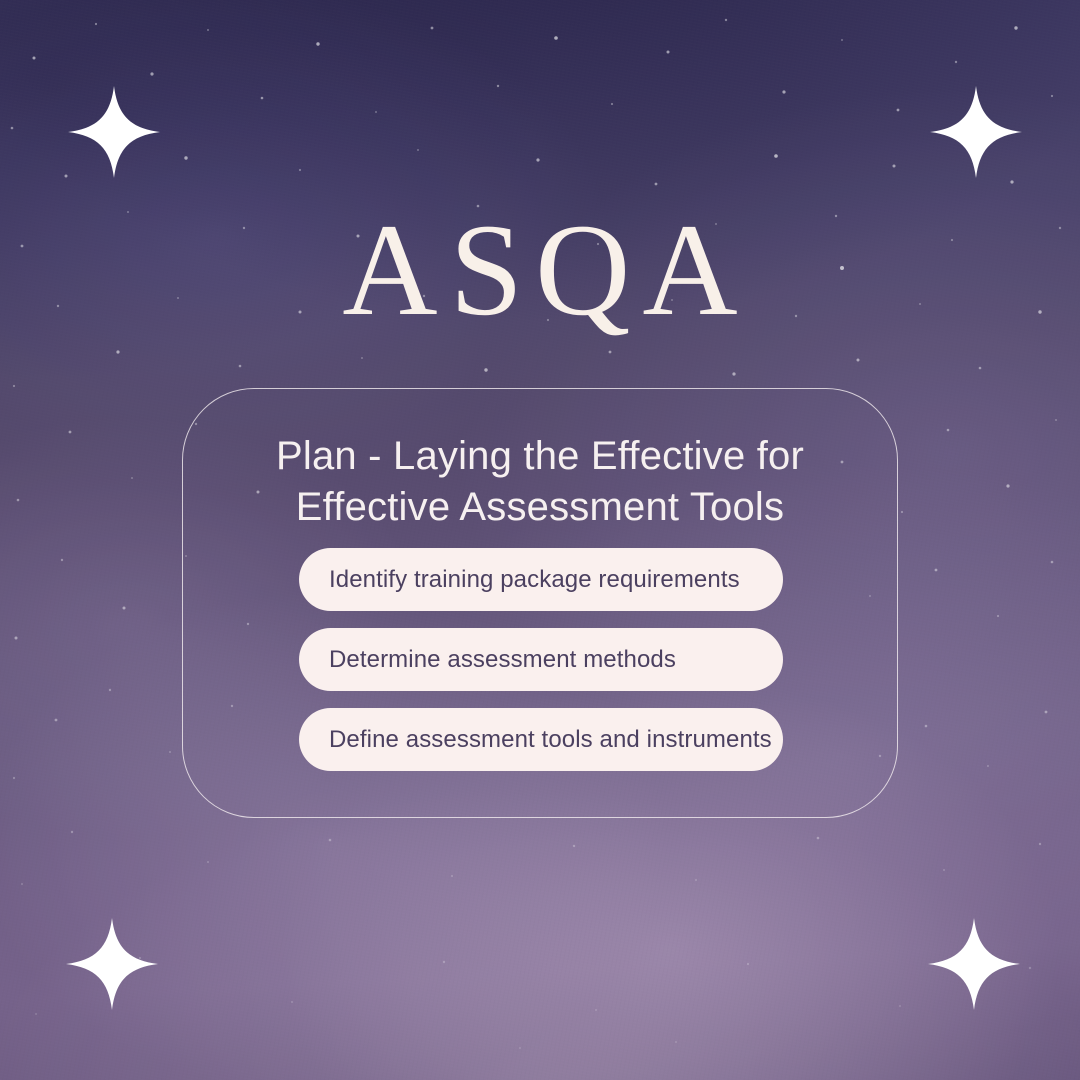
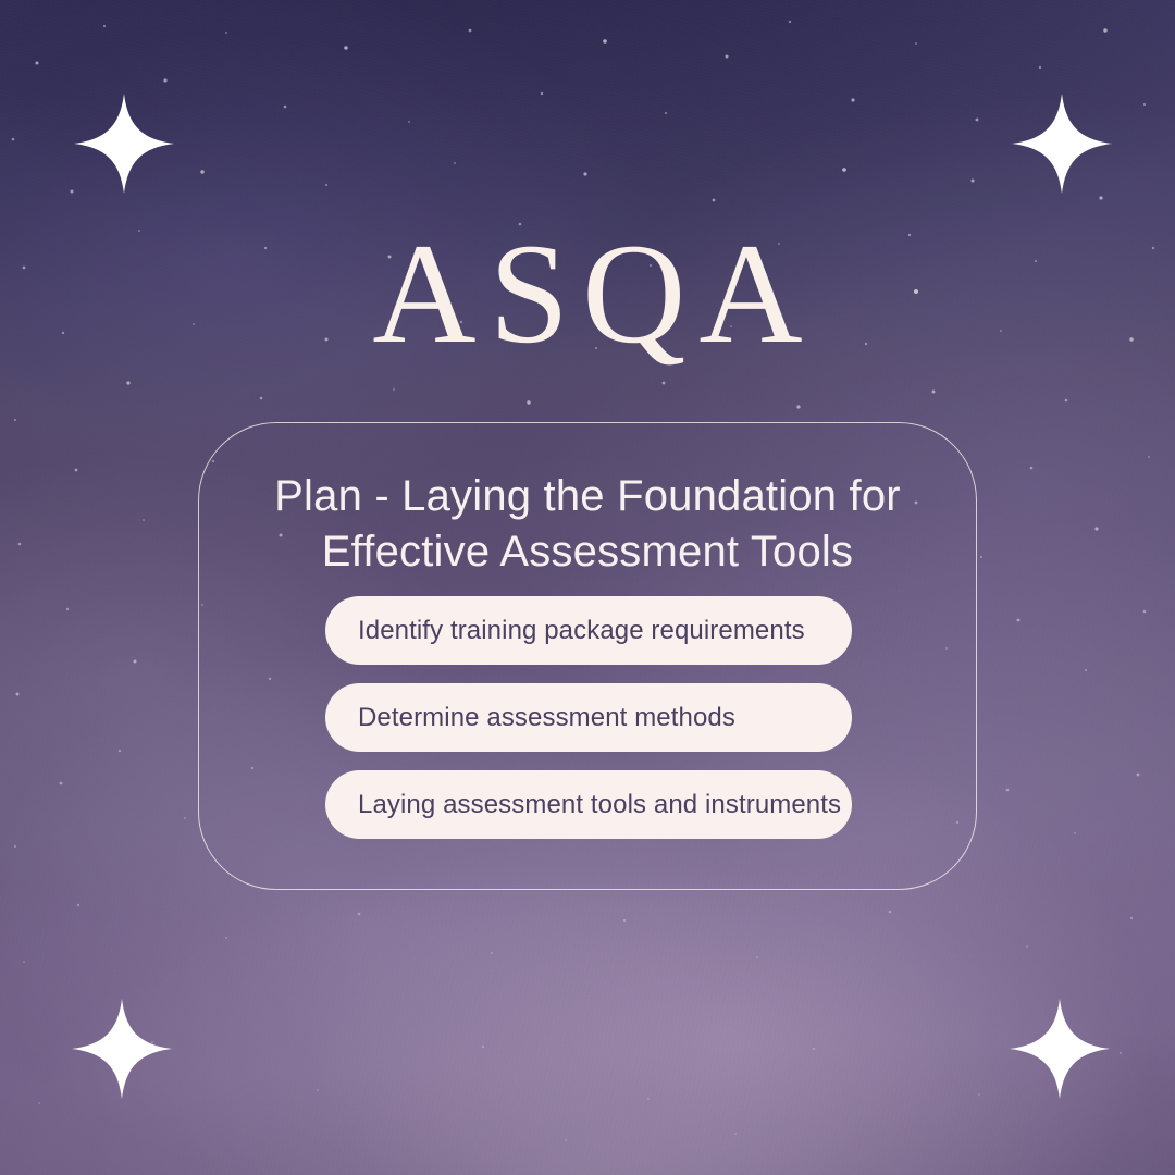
  ASQA
- Plan - Laying the Effective for Effective Assessment Tools
+ Plan - Laying the Foundation for Effective Assessment Tools
  Identify training package requirements
  Determine assessment methods
- Define assessment tools and instruments
+ Laying assessment tools and instruments
